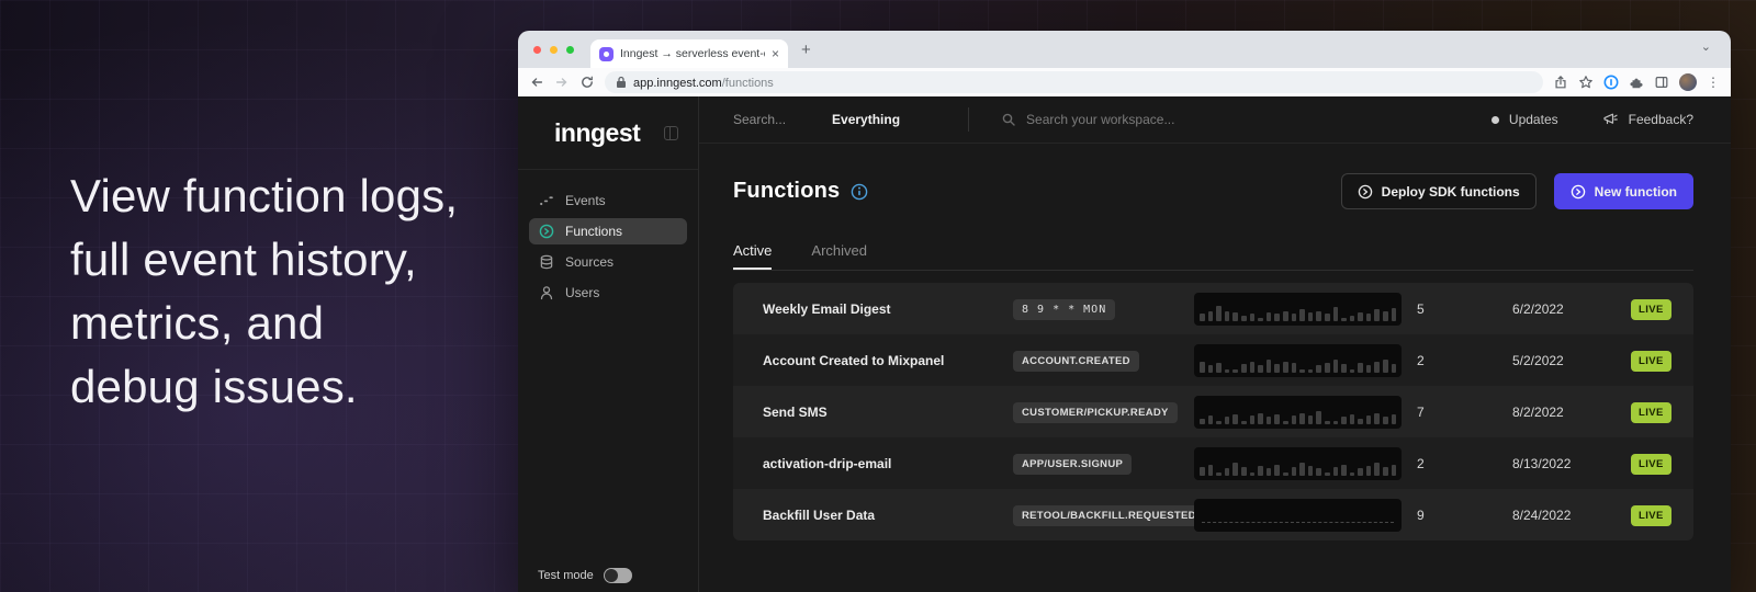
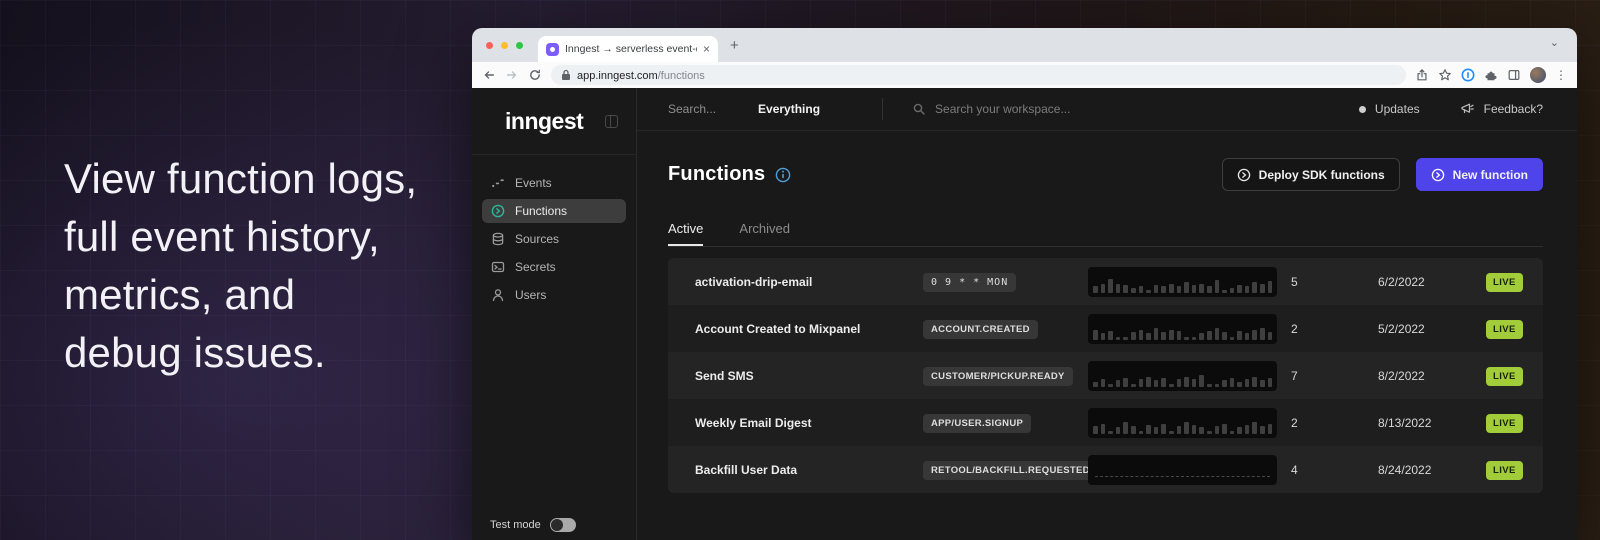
  View function logs,
  full event history,
  metrics, and
  debug issues.
  Inngest → serverless event-
  ×
  +
  ⌄
  app.inngest.com/functions
  ⋮
  inngest
  Events
  Functions
  Sources
+ Secrets
  Users
  Test mode
  Search...
  Everything
  Search your workspace...
  Updates
  Feedback?
  Functions
  Deploy SDK functions
  New function
  Active
  Archived
- Weekly Email Digest
+ activation-drip-email
- 8 9 * * MON
+ 0 9 * * MON
  5
  6/2/2022
  LIVE
  Account Created to Mixpanel
  ACCOUNT.CREATED
  2
  5/2/2022
  LIVE
  Send SMS
  CUSTOMER/PICKUP.READY
  7
  8/2/2022
  LIVE
- activation-drip-email
+ Weekly Email Digest
  APP/USER.SIGNUP
  2
  8/13/2022
  LIVE
  Backfill User Data
  RETOOL/BACKFILL.REQUESTED
- 9
+ 4
  8/24/2022
  LIVE
